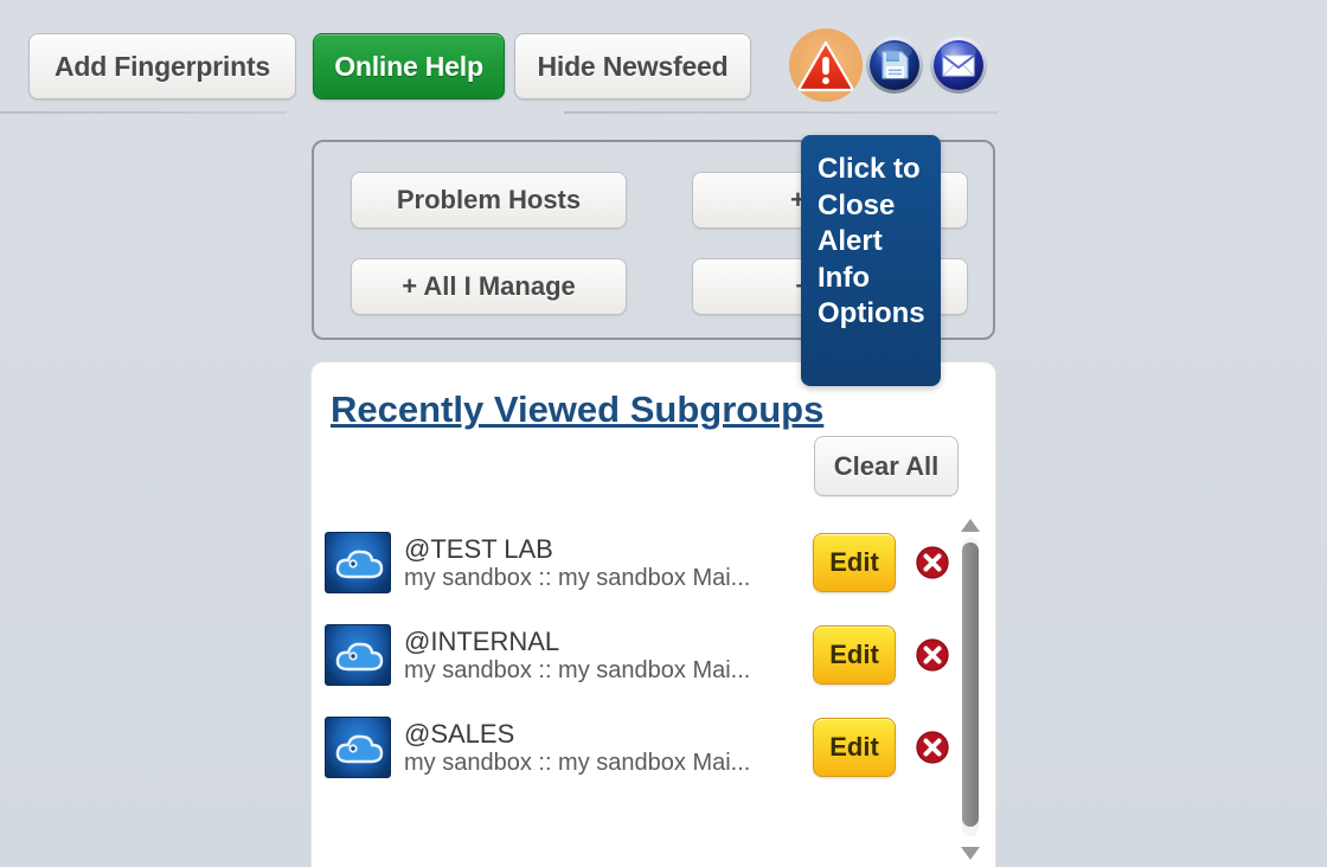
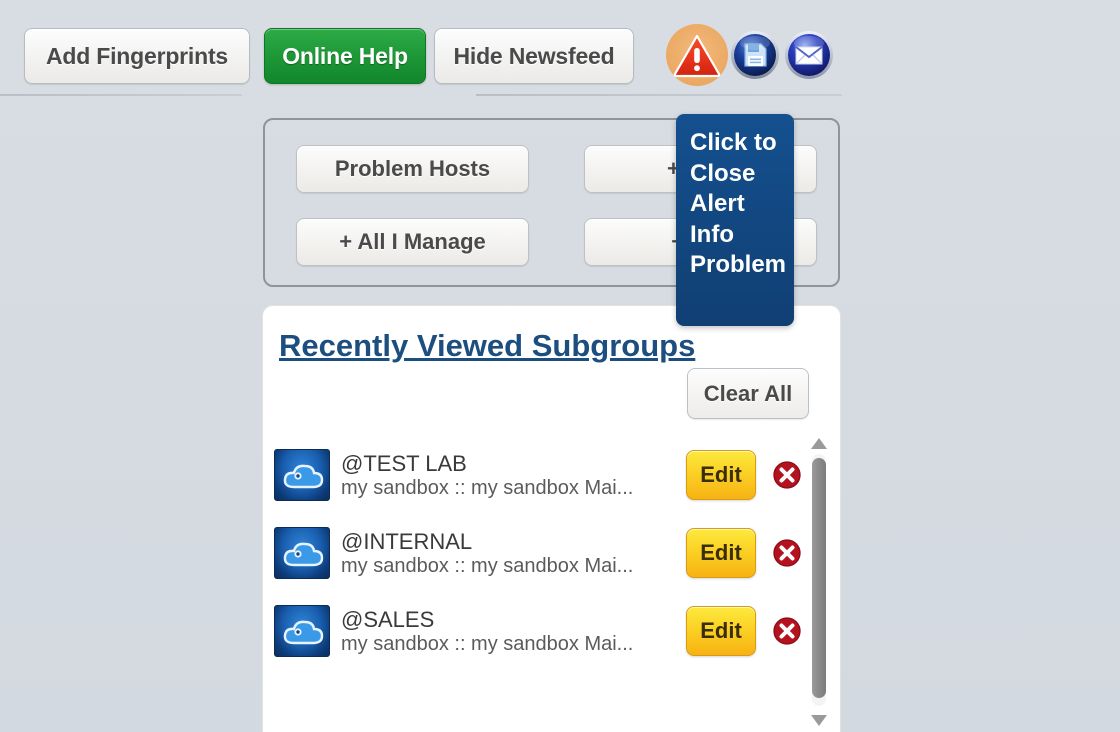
  Add Fingerprints
  Online Help
  Hide Newsfeed
  Problem Hosts
  + All I Manage
  Recently Viewed Subgroups
  Clear All
  @TEST LAB
  my sandbox :: my sandbox Mai...
  Edit
  @INTERNAL
  my sandbox :: my sandbox Mai...
  Edit
  @SALES
  my sandbox :: my sandbox Mai...
  Edit
- Click to Close Alert Info Options
+ Click to Close Alert Info Problem
